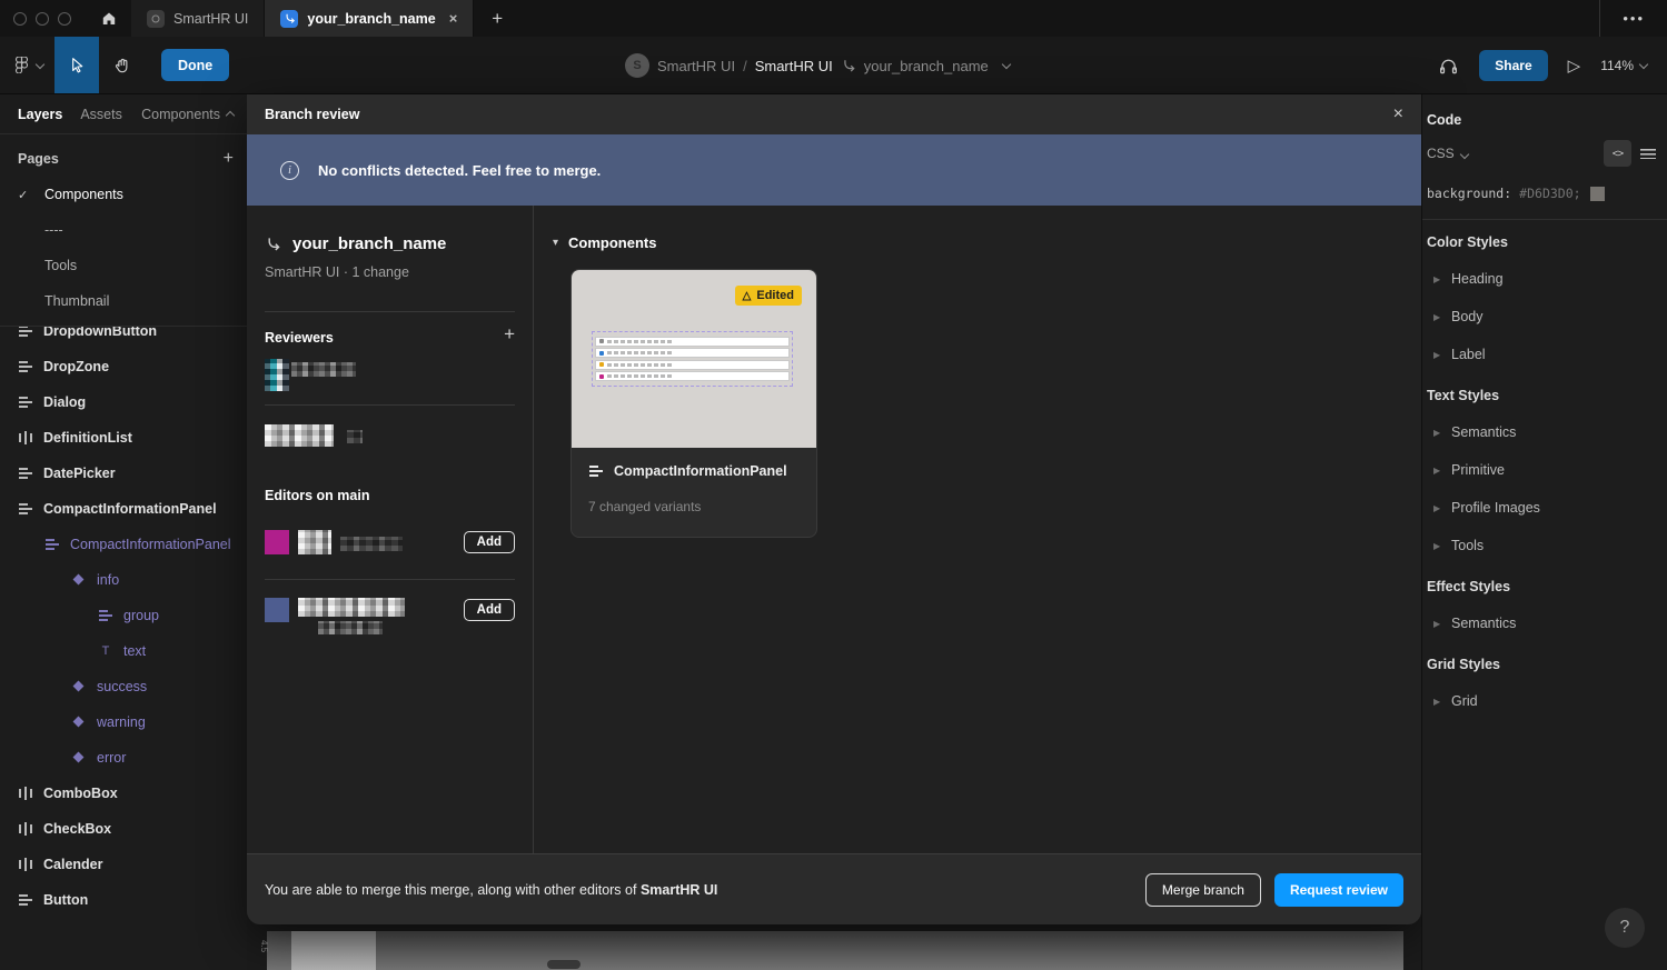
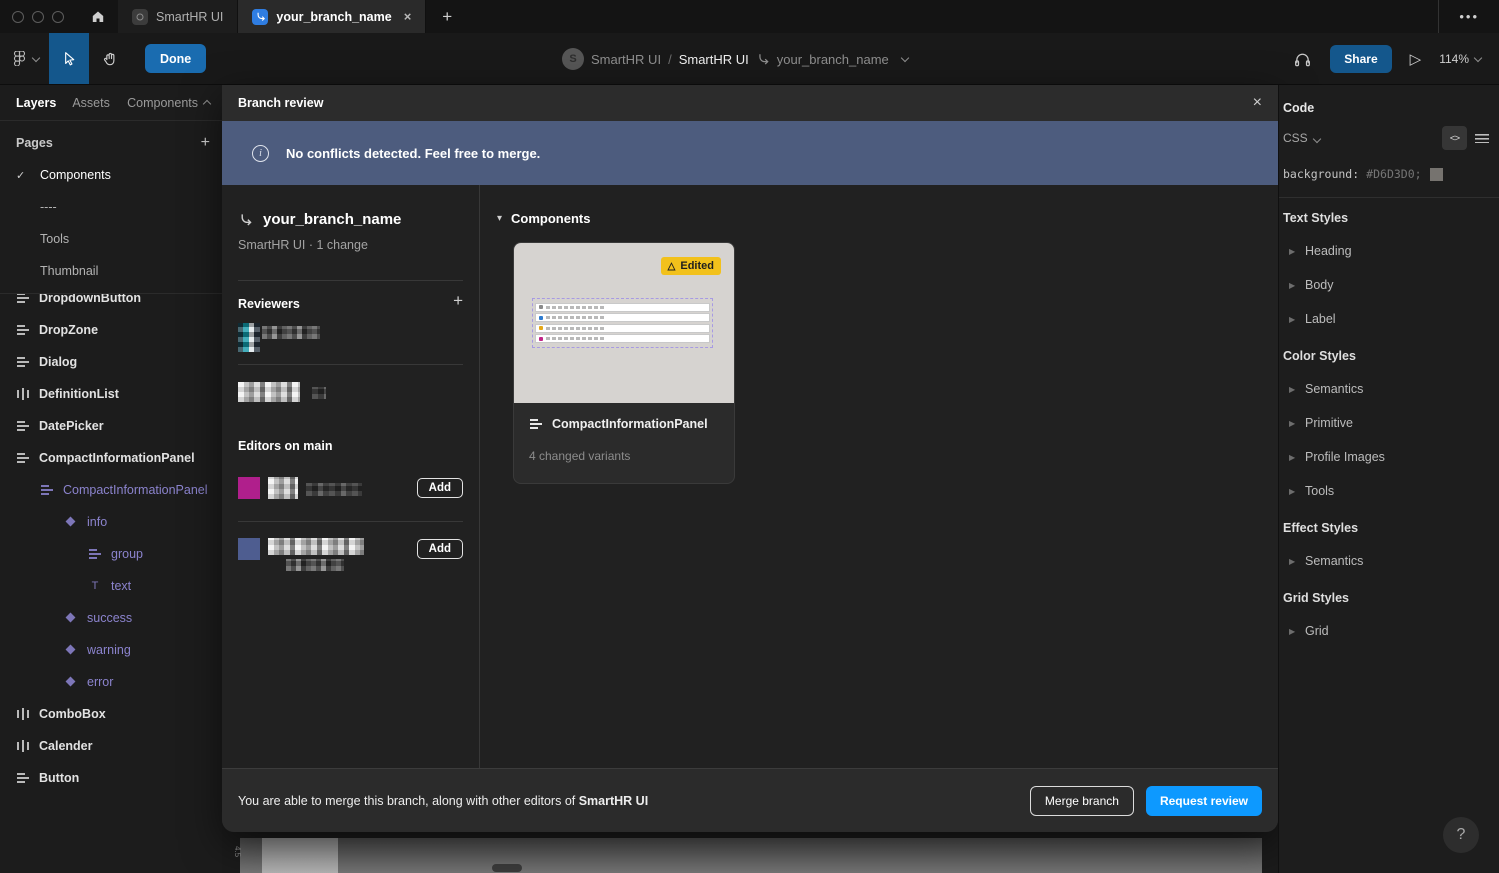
  SmartHR UI
  your_branch_name
  ×
  +
  •••
  Done
  S
  SmartHR UI
  /
  SmartHR UI
  your_branch_name
  Share
  ▷
  114%
  Layers
  Assets
  Components
  Pages
  +
  ✓
  Components
  ----
  Tools
  Thumbnail
  DropdownButton
  DropZone
  Dialog
  DefinitionList
  DatePicker
  CompactInformationPanel
  CompactInformationPanel
  info
  group
  T
  text
  success
  warning
  error
  ComboBox
- CheckBox
  Calender
  Button
  Branch review
  ×
  i
  No conflicts detected. Feel free to merge.
  your_branch_name
  SmartHR UI · 1 change
  Reviewers
  +
  Editors on main
  Add
  Add
  ▾
  Components
  △
  Edited
  CompactInformationPanel
- 7 changed variants
+ 4 changed variants
- You are able to merge this merge, along with other editors of SmartHR UI
+ You are able to merge this branch, along with other editors of SmartHR UI
  Merge branch
  Request review
  Code
  CSS
  <>
  background:
  #D6D3D0;
- Color Styles
+ Text Styles
  ▶
  Heading
  ▶
  Body
  ▶
  Label
- Text Styles
+ Color Styles
  ▶
  Semantics
  ▶
  Primitive
  ▶
  Profile Images
  ▶
  Tools
  Effect Styles
  ▶
  Semantics
  Grid Styles
  ▶
  Grid
  ?
